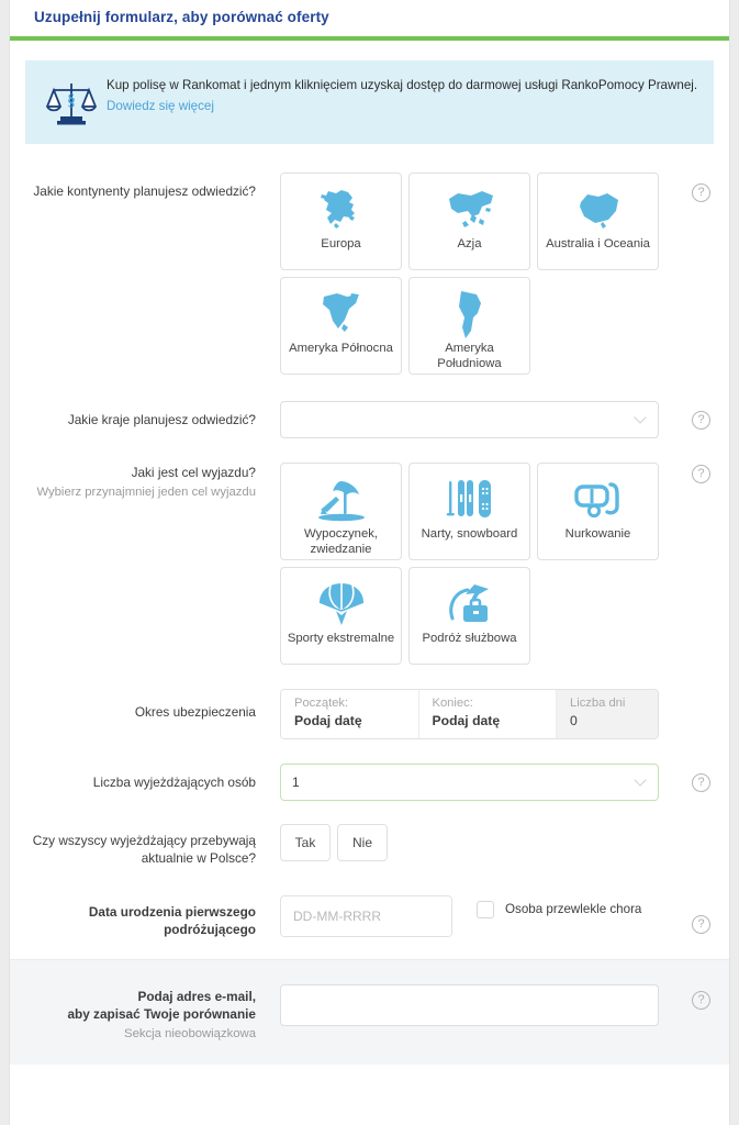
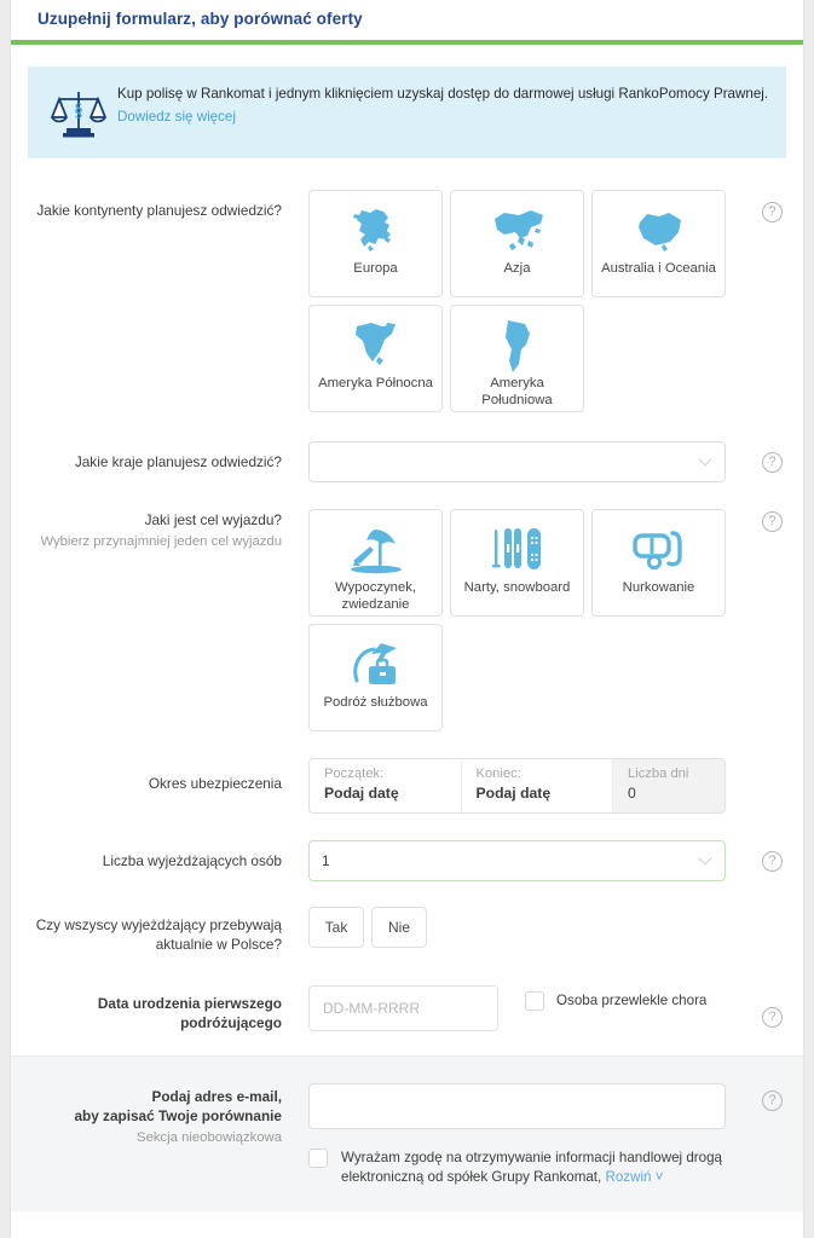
  Uzupełnij formularz, aby porównać oferty
  §
  Kup polisę w Rankomat i jednym kliknięciem uzyskaj dostęp do darmowej usługi RankoPomocy Prawnej.
  Dowiedz się więcej
  Jakie kontynenty planujesz odwiedzić?
  Europa
  Azja
  Australia i Oceania
  Ameryka Północna
  Ameryka Południowa
  ?
  Jakie kraje planujesz odwiedzić?
  ?
  Jaki jest cel wyjazdu?
  Wybierz przynajmniej jeden cel wyjazdu
  Wypoczynek, zwiedzanie
  Narty, snowboard
  Nurkowanie
- Sporty ekstremalne
  Podróż służbowa
  ?
  Okres ubezpieczenia
  Początek:
  Podaj datę
  Koniec:
  Podaj datę
  Liczba dni
  0
  Liczba wyjeżdżających osób
  1
  ?
  Czy wszyscy wyjeżdżający przebywają aktualnie w Polsce?
  Tak
  Nie
  Data urodzenia pierwszego podróżującego
  DD-MM-RRRR
  Osoba przewlekle chora
  ?
  Podaj adres e-mail,
  aby zapisać Twoje porównanie
  Sekcja nieobowiązkowa
+ Wyrażam zgodę na otrzymywanie informacji handlowej drogą elektroniczną od spółek Grupy Rankomat, Rozwiń ˅
  ?
